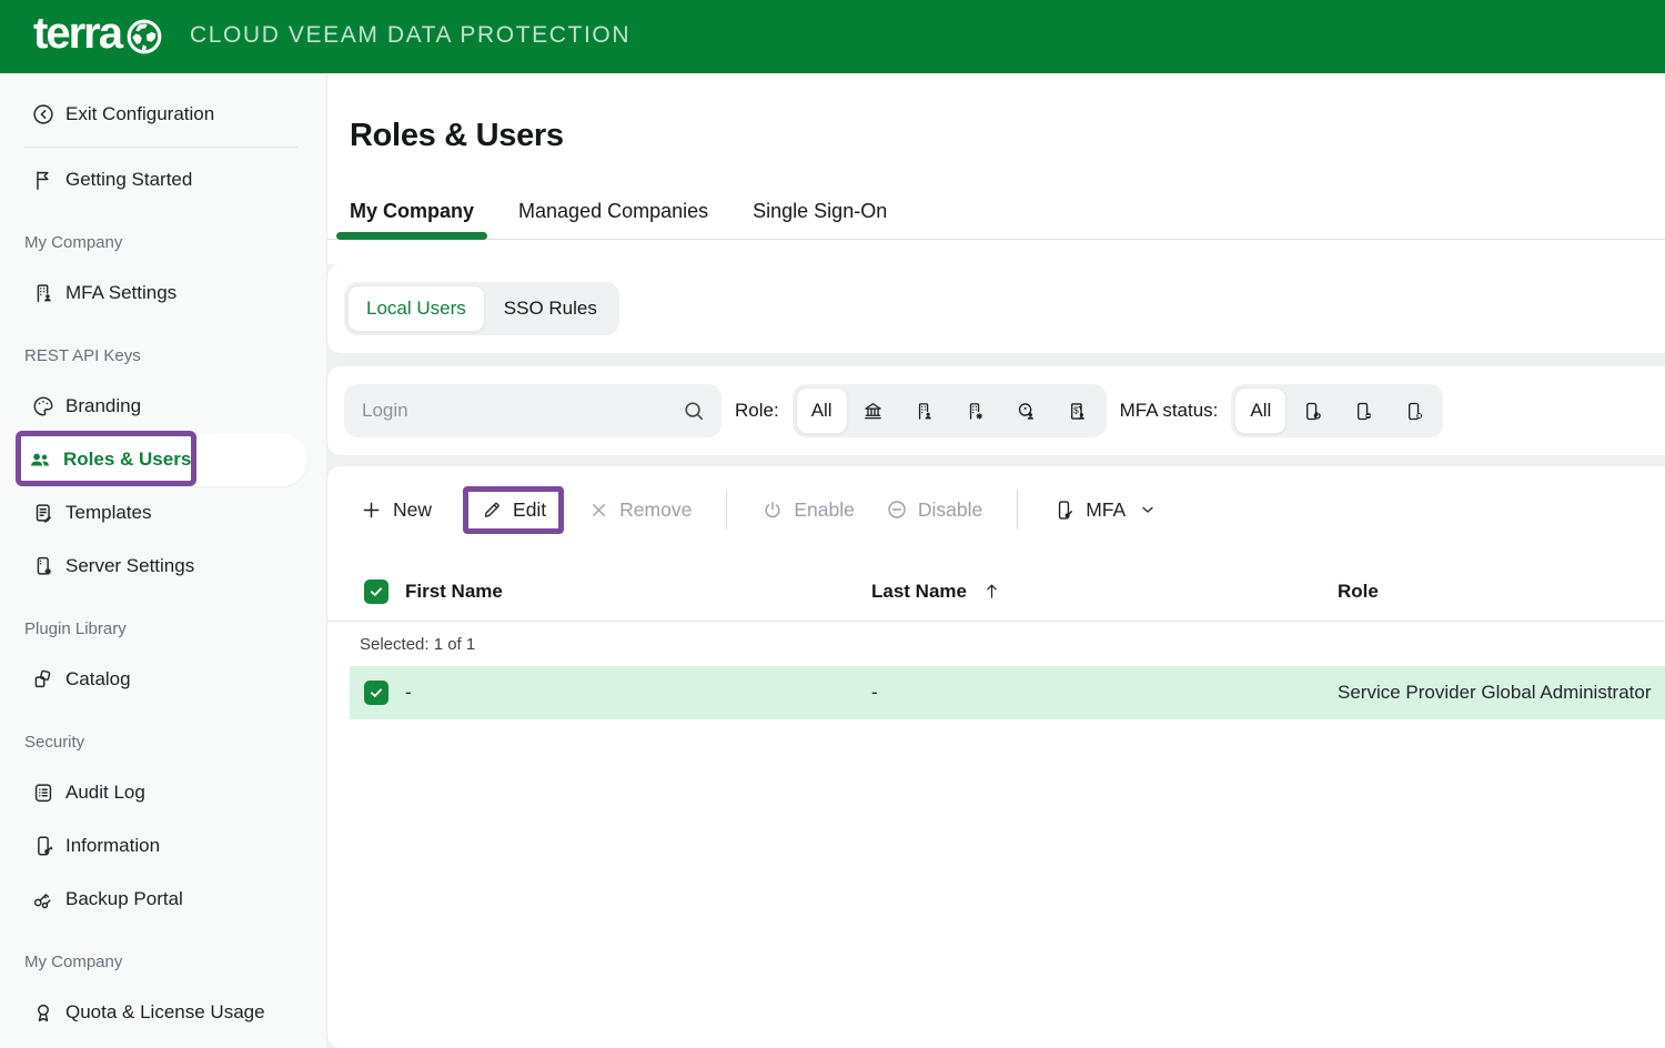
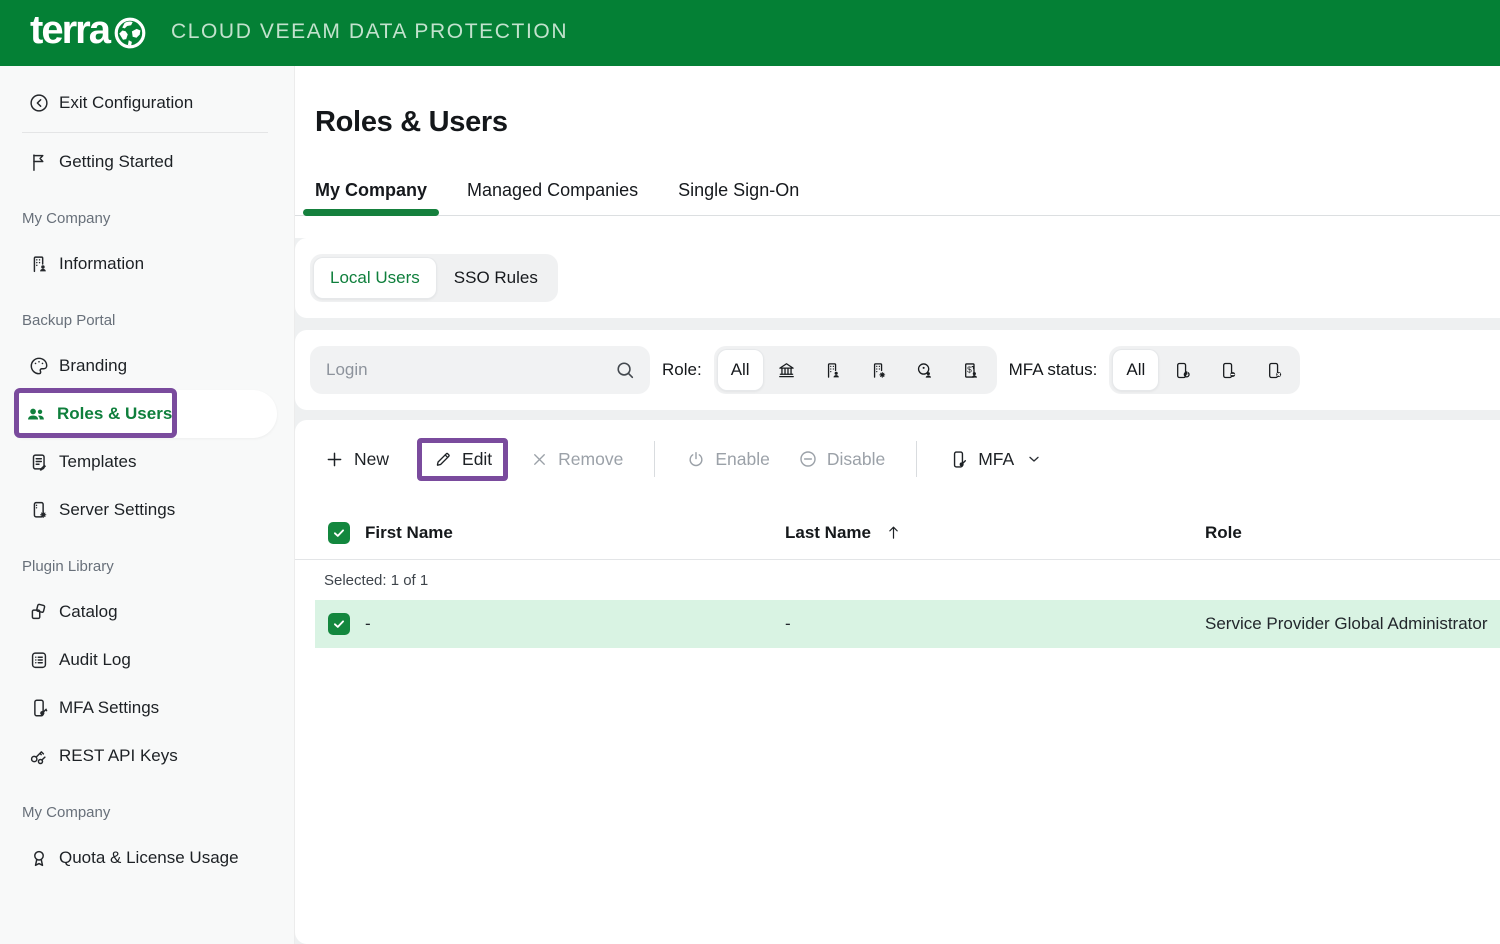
  terra
  CLOUD VEEAM DATA PROTECTION
  Exit Configuration
  Getting Started
  My Company
- MFA Settings
+ Information
- REST API Keys
+ Backup Portal
  Branding
  Roles & Users
  Templates
  Server Settings
  Plugin Library
  Catalog
- Security
  Audit Log
- Information
+ MFA Settings
- Backup Portal
+ REST API Keys
  My Company
  Quota & License Usage
  Roles & Users
  My Company
  Managed Companies
  Single Sign-On
  Local Users
  SSO Rules
  Login
  Role:
  All
  $
  MFA status:
  All
  New
  Edit
  Remove
  Enable
  Disable
  MFA
  First Name
  Last Name
  Role
  Selected: 1 of 1
  -
  -
  Service Provider Global Administrator
